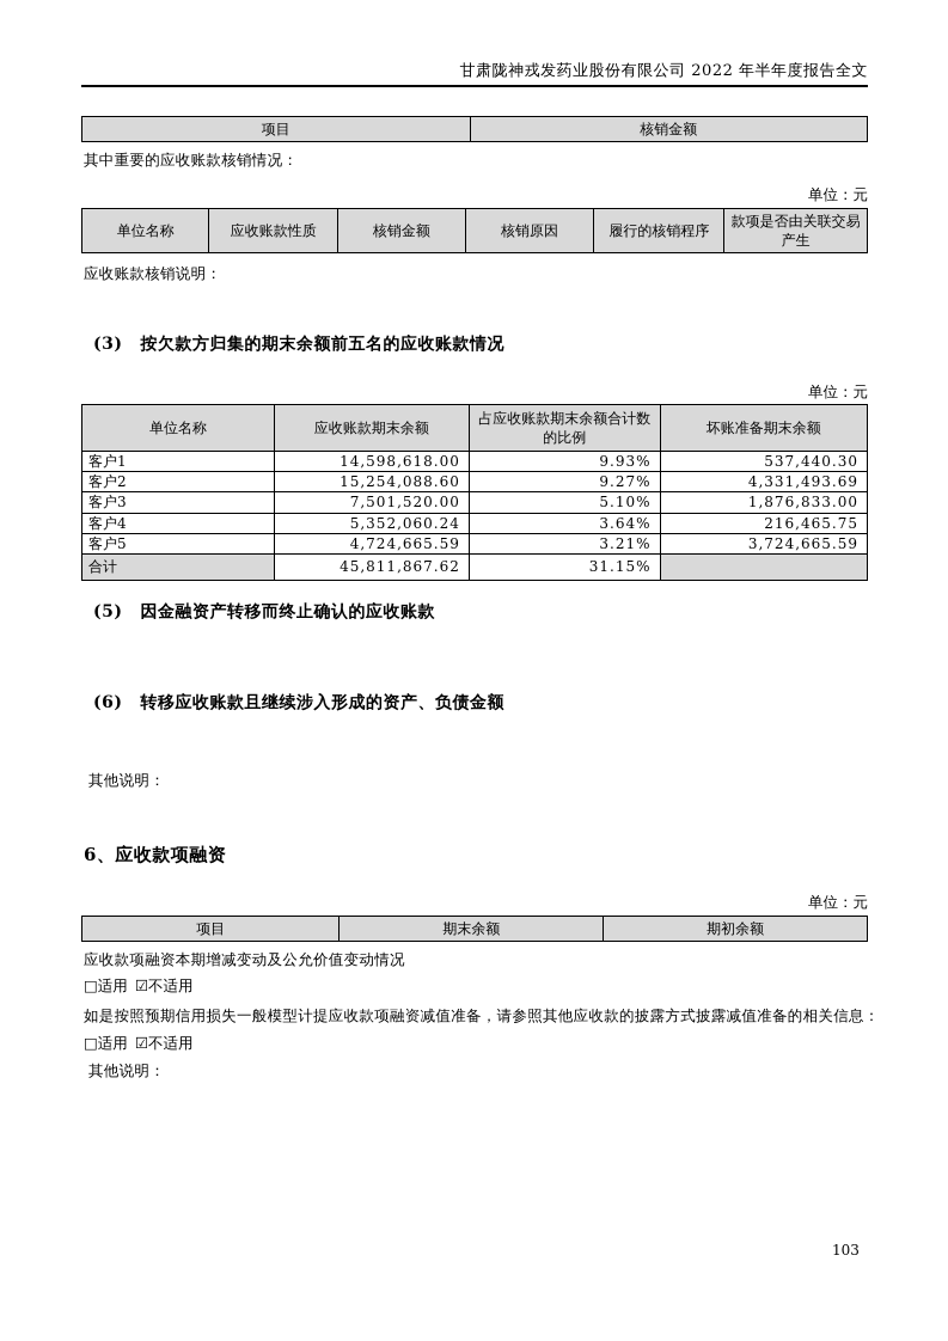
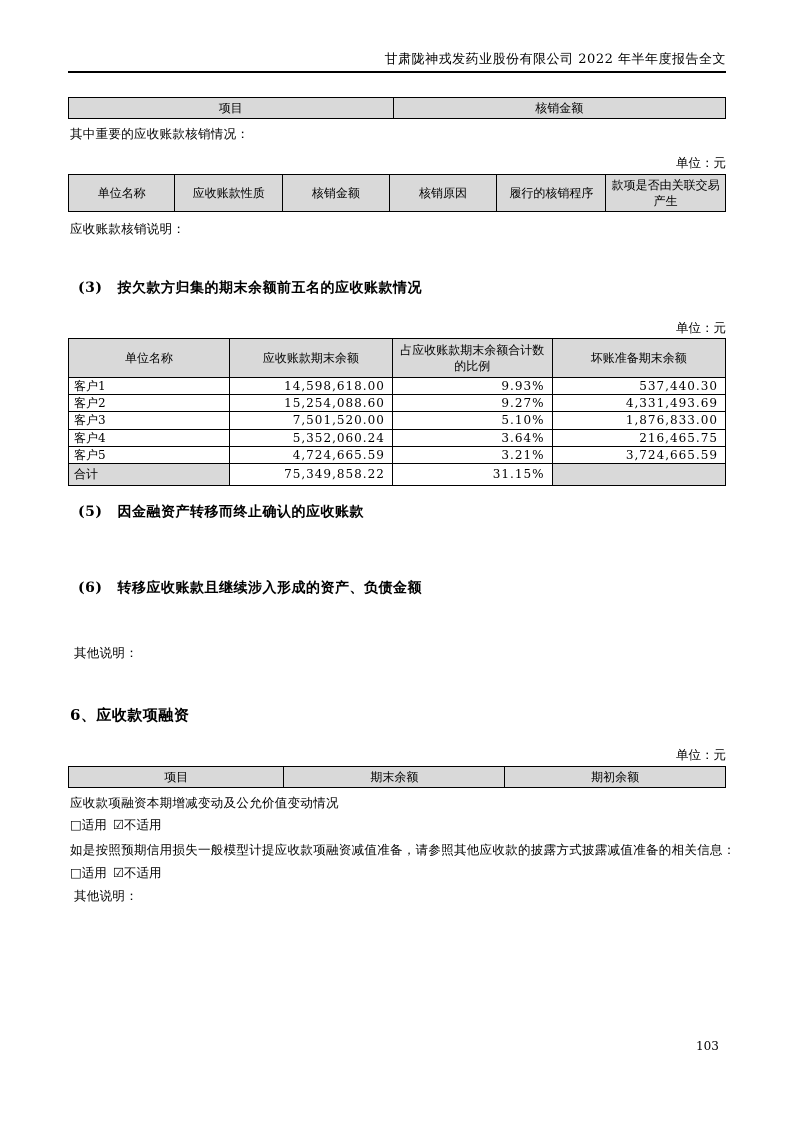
  甘肃陇神戎发药业股份有限公司 2022 年半年度报告全文
  项目	核销金额
  其中重要的应收账款核销情况：
  单位：元
  单位名称	应收账款性质	核销金额	核销原因	履行的核销程序	款项是否由关联交易产生
  应收账款核销说明：
  (3) 按欠款方归集的期末余额前五名的应收账款情况
  单位：元
  单位名称	应收账款期末余额	占应收账款期末余额合计数的比例	坏账准备期末余额
  客户1	14,598,618.00	9.93%	537,440.30
  客户2	15,254,088.60	9.27%	4,331,493.69
  客户3	7,501,520.00	5.10%	1,876,833.00
  客户4	5,352,060.24	3.64%	216,465.75
  客户5	4,724,665.59	3.21%	3,724,665.59
- 合计	45,811,867.62	31.15%
+ 合计	75,349,858.22	31.15%
  (5) 因金融资产转移而终止确认的应收账款
  (6) 转移应收账款且继续涉入形成的资产、负债金额
  其他说明：
  6、应收款项融资
  单位：元
  项目	期末余额	期初余额
  应收款项融资本期增减变动及公允价值变动情况
  □适用 ☑不适用
  如是按照预期信用损失一般模型计提应收款项融资减值准备，请参照其他应收款的披露方式披露减值准备的相关信息：
  □适用 ☑不适用
  其他说明：
  103
